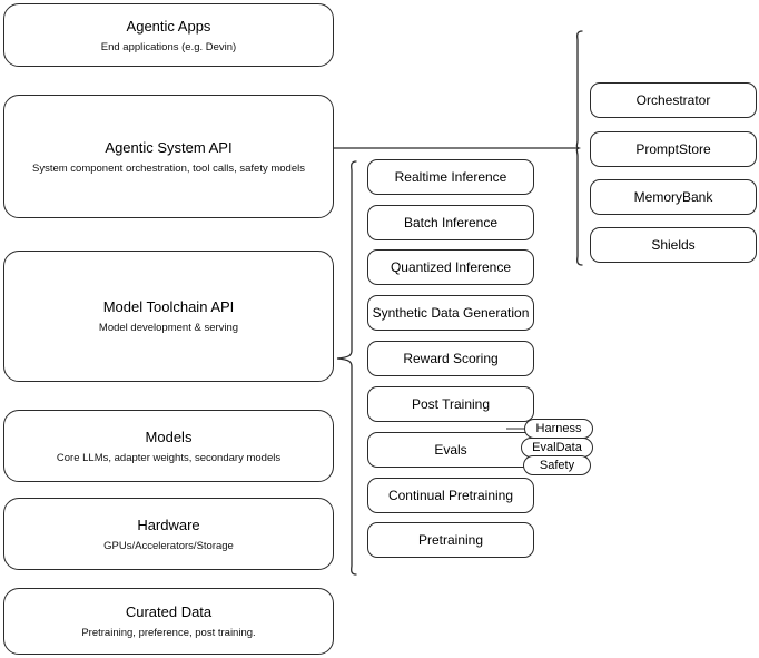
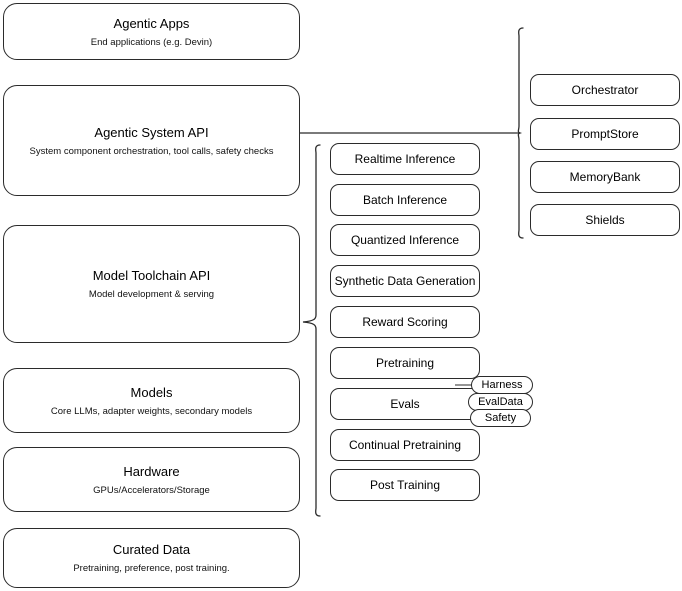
  Agentic Apps
  End applications (e.g. Devin)
  Agentic System API
- System component orchestration, tool calls, safety models
+ System component orchestration, tool calls, safety checks
  Model Toolchain API
  Model development & serving
  Models
  Core LLMs, adapter weights, secondary models
  Hardware
  GPUs/Accelerators/Storage
  Curated Data
  Pretraining, preference, post training.
  Realtime Inference
  Batch Inference
  Quantized Inference
  Synthetic Data Generation
  Reward Scoring
- Post Training
+ Pretraining
  Evals
  Continual Pretraining
- Pretraining
+ Post Training
  Harness
  EvalData
  Safety
  Orchestrator
  PromptStore
  MemoryBank
  Shields
